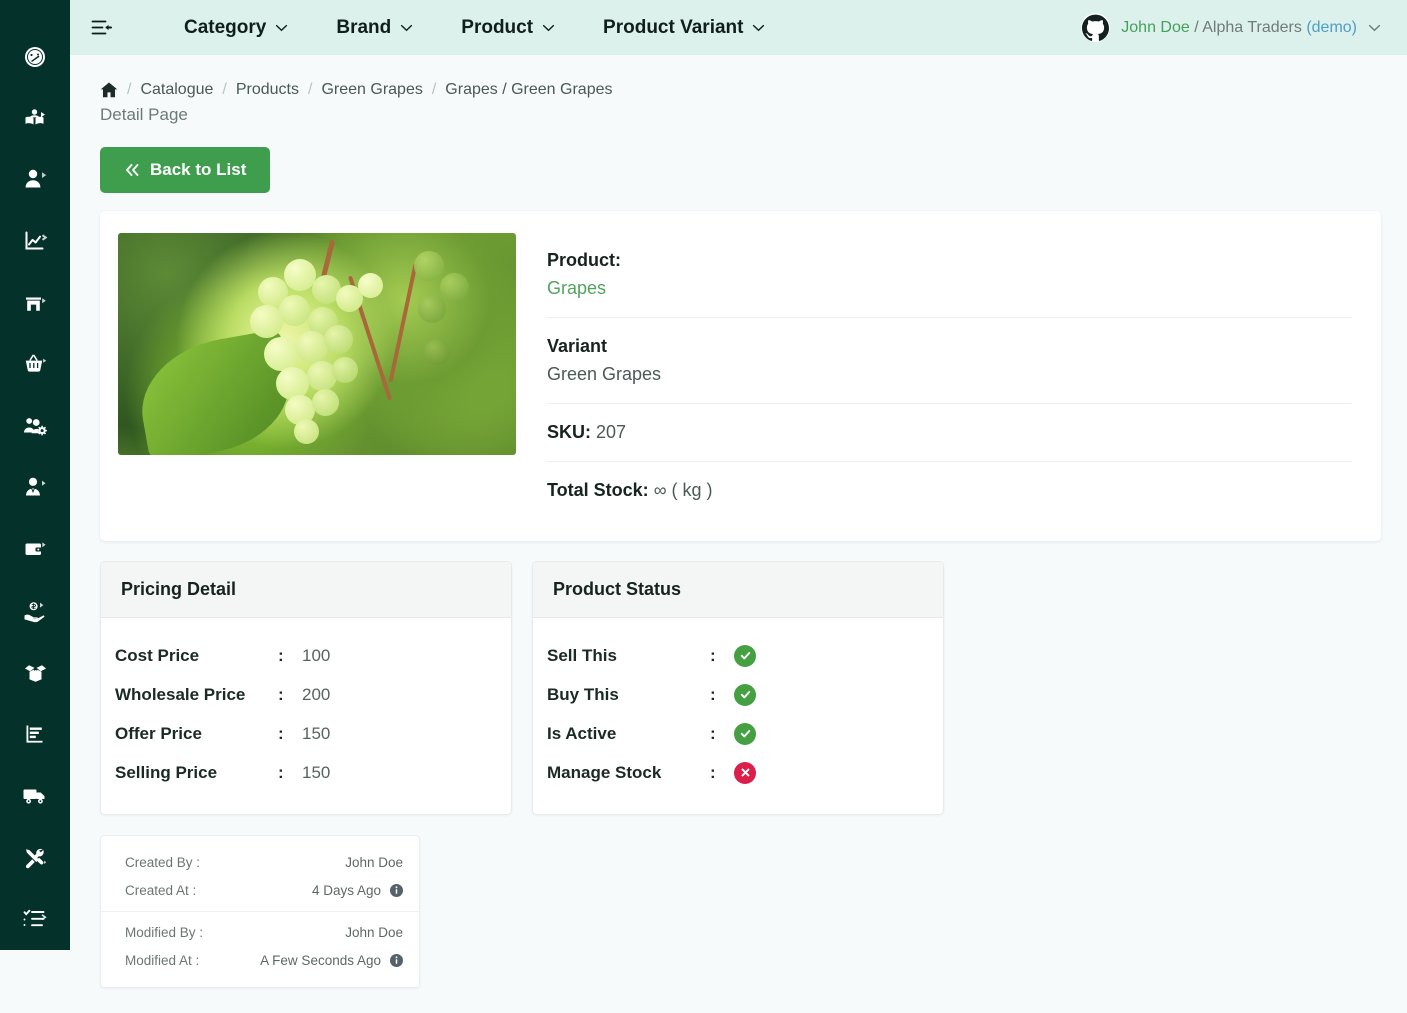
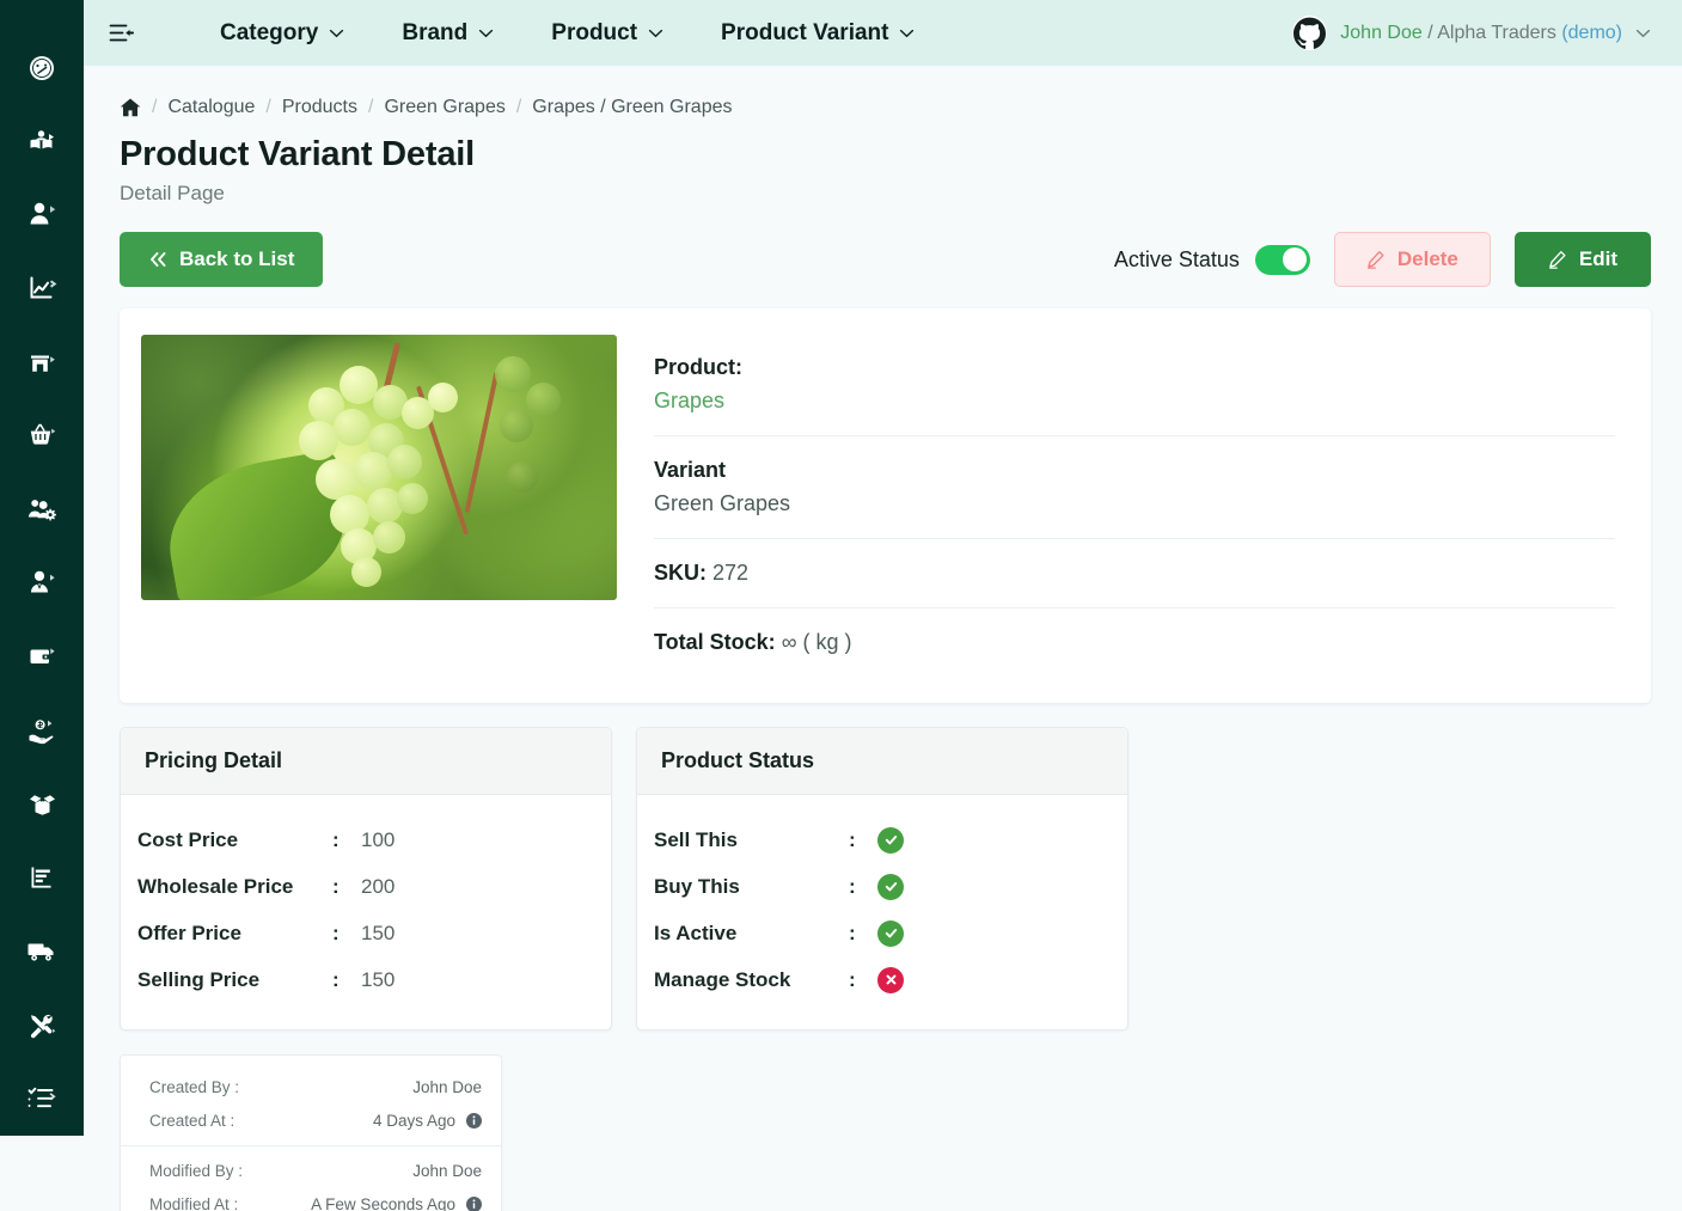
  Category
  Brand
  Product
  Product Variant
  John Doe / Alpha Traders (demo)
  /
  Catalogue
  /
  Products
  /
  Green Grapes
  /
  Grapes / Green Grapes
+ Product Variant Detail
  Detail Page
  Back to List
+ Active Status
+ Delete
+ Edit
  Product:
  Grapes
  Variant
  Green Grapes
- SKU: 207
+ SKU: 272
  Total Stock: ∞ ( kg )
  Pricing Detail
  Cost Price
  :
  100
  Wholesale Price
  :
  200
  Offer Price
  :
  150
  Selling Price
  :
  150
  Product Status
  Sell This
  :
  Buy This
  :
  Is Active
  :
  Manage Stock
  :
  Created By :
  John Doe
  Created At :
  4 Days Ago
  Modified By :
  John Doe
  Modified At :
  A Few Seconds Ago
